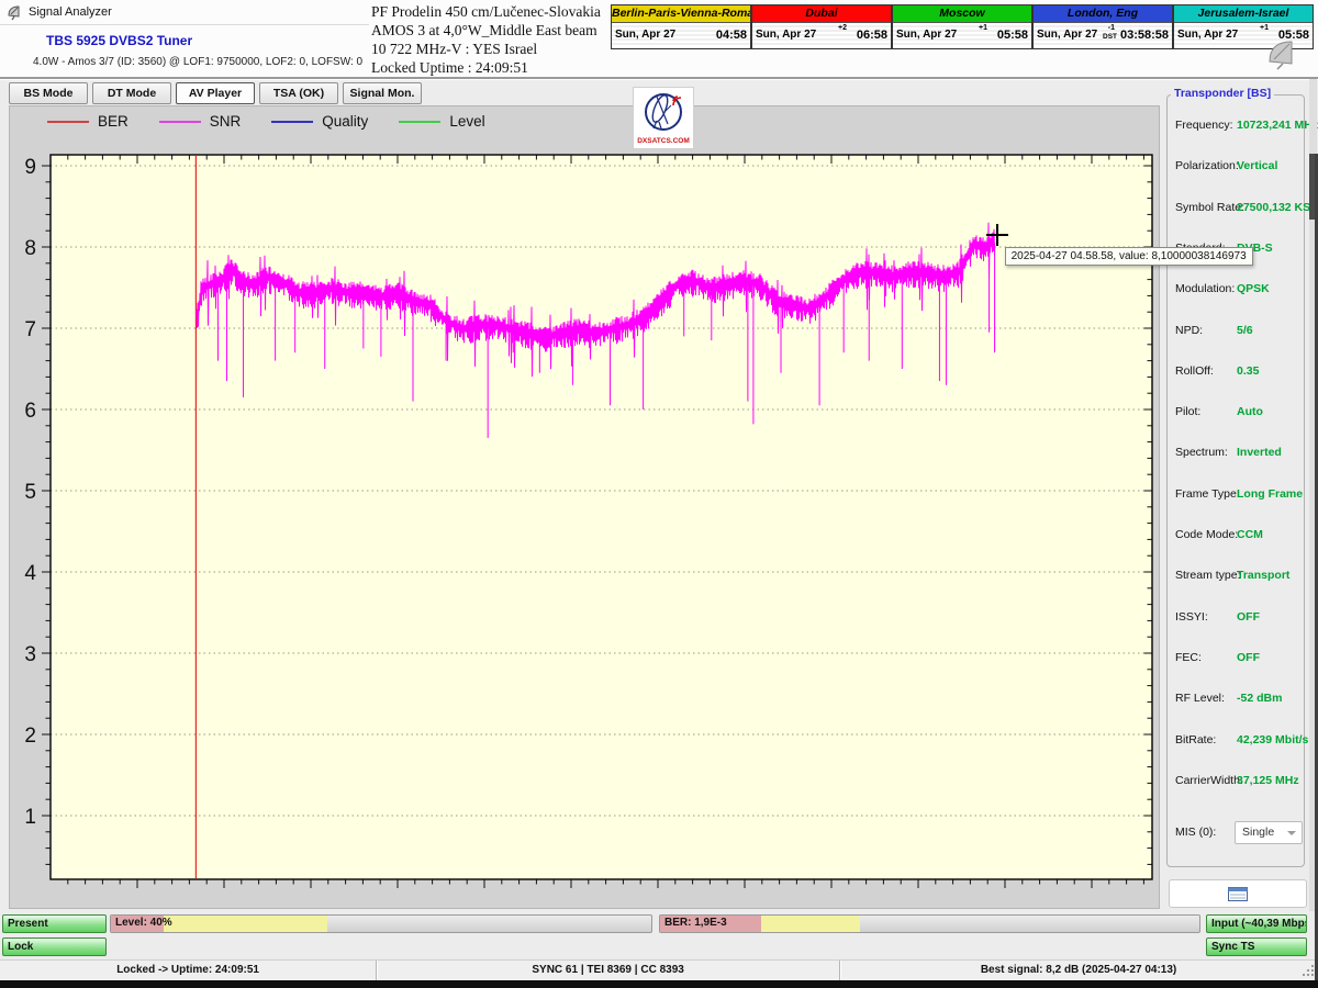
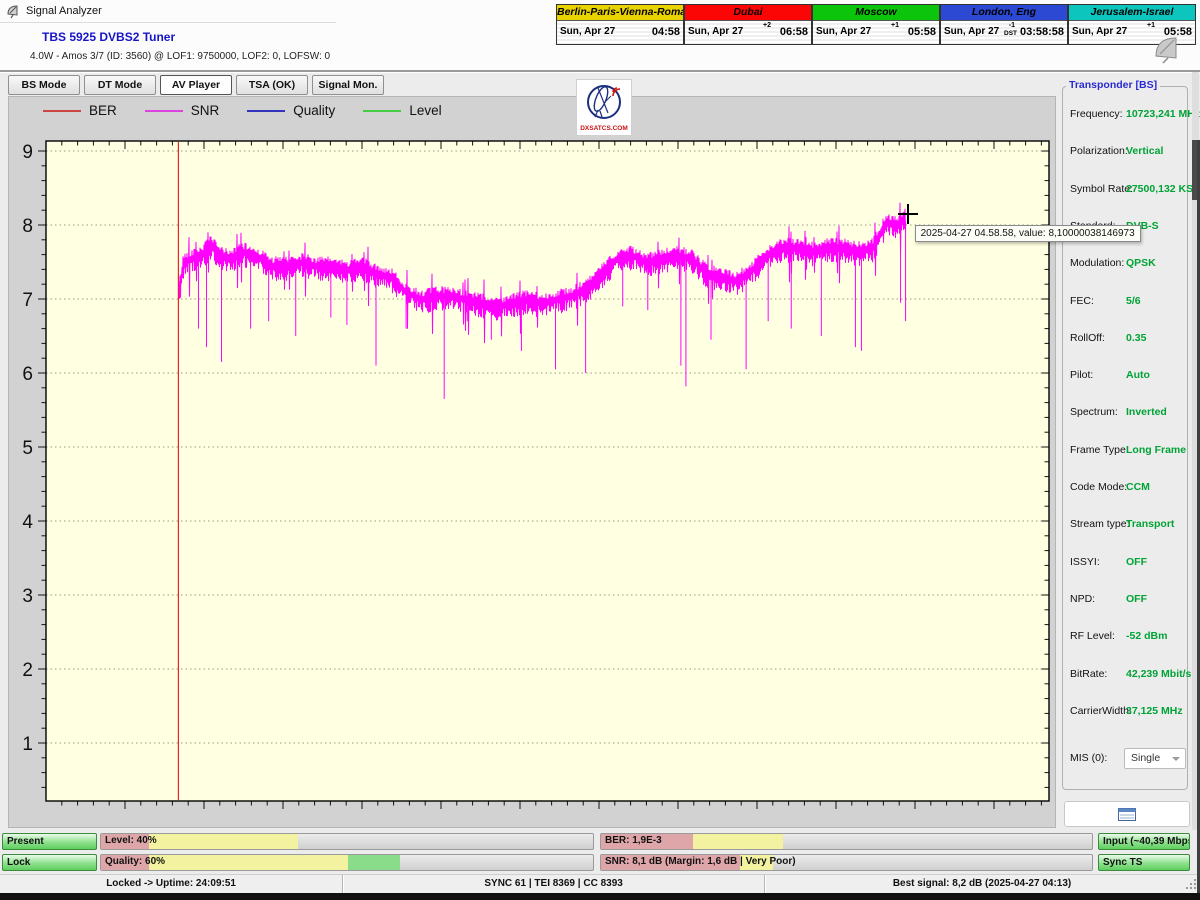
  Signal Analyzer
  TBS 5925 DVBS2 Tuner
  4.0W - Amos 3/7 (ID: 3560) @ LOF1: 9750000, LOF2: 0, LOFSW: 0
- PF Prodelin 450 cm/Lučenec-Slovakia
- AMOS 3 at 4,0°W_Middle East beam
- 10 722 MHz-V : YES Israel
- Locked Uptime : 24:09:51
  Berlin-Paris-Vienna-Rom
  Sun, Apr 27
  04:58
  Dubai
  Sun, Apr 27
  06:58
  Moscow
  Sun, Apr 27
  05:58
  London, Eng
  Sun, Apr 27
  03:58:58
  Jerusalem-Israel
  Sun, Apr 27
  05:58
  BS Mode
  DT Mode
  AV Player
  TSA (OK)
  Signal Mon.
  BER
  SNR
  Quality
  Level
  1
  2
  3
  4
  5
  6
  7
  8
  9
  2025-04-27 04.58.58, value: 8,10000038146973
  Transponder [BS]
  Frequency:
  10723,241 M
  Polarization:
  Vertical
  Symbol Rate:
  27500,132 KS
  Modulation:
  QPSK
- NPD:
+ FEC:
  5/6
  RollOff:
  0.35
  Pilot:
  Auto
  Spectrum:
  Inverted
  Frame Type:
  Long Frame
  Code Mode:
  CCM
  Stream type:
  Transport
  ISSYI:
  OFF
- FEC:
+ NPD:
  OFF
  RF Level:
  -52 dBm
  BitRate:
  42,239 Mbit/s
  CarrierWidth:
  37,125 MHz
  MIS (0):
  Single
  Present
  Level: 40%
  BER: 1,9E-3
  Input (~40,39 Mbp
  Lock
+ Quality: 60%
+ SNR: 8,1 dB (Margin: 1,6 dB | Very Poor)
  Sync TS
  Locked -> Uptime: 24:09:51
  SYNC 61 | TEI 8369 | CC 8393
  Best signal: 8,2 dB (2025-04-27 04:13)
